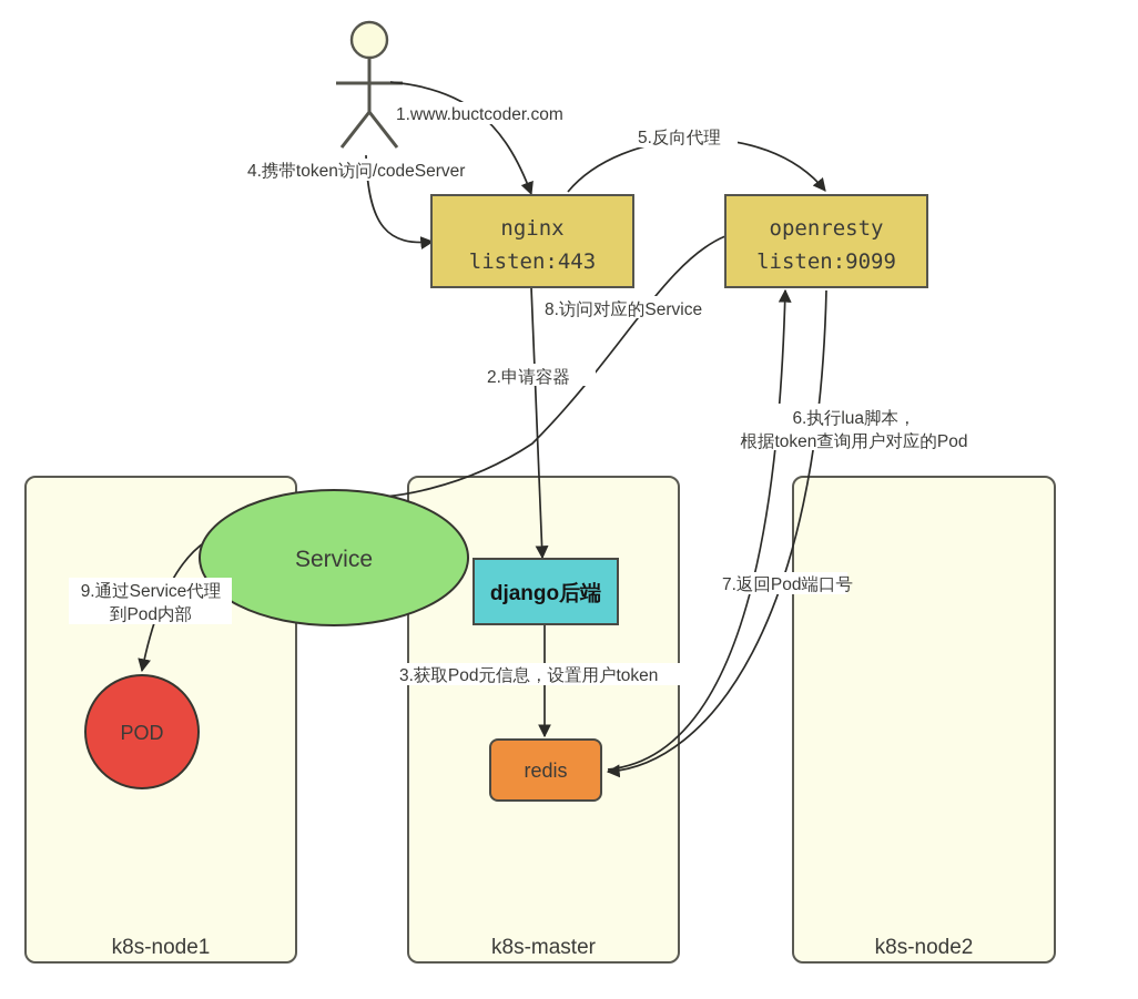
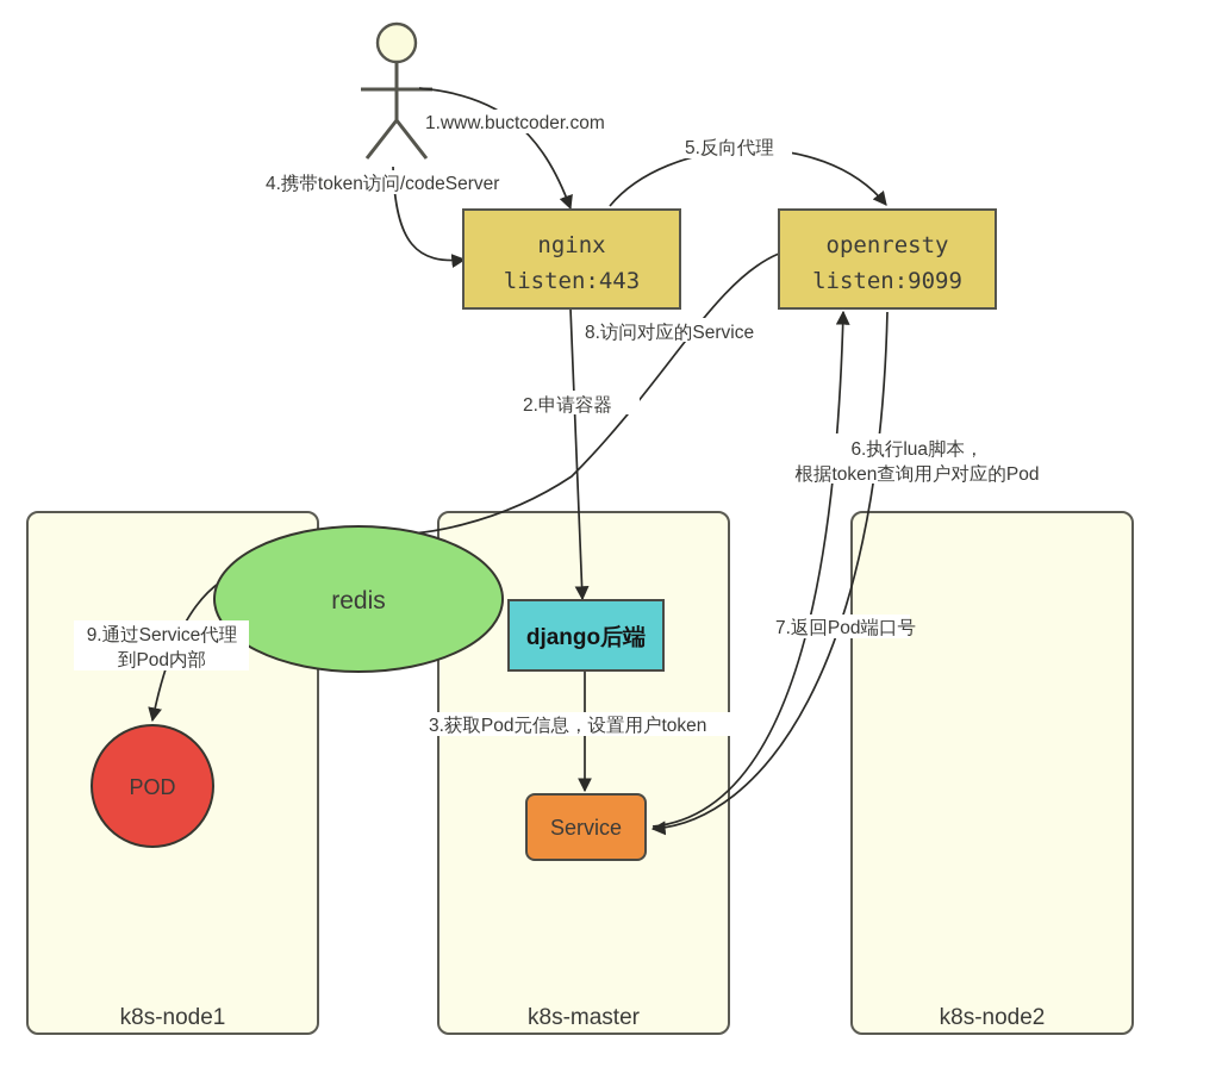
  k8s-node1
  k8s-master
  k8s-node2
  nginx
  listen:443
  openresty
  listen:9099
- Service
+ redis
  django后端
- redis
+ Service
  POD
  1.www.buctcoder.com
  4.携带token访问/codeServer
  5.反向代理
  8.访问对应的Service
  2.申请容器
  6.执行lua脚本，
  根据token查询用户对应的Pod
  7.返回Pod端口号
  9.通过Service代理
  到Pod内部
  3.获取Pod元信息，设置用户token
